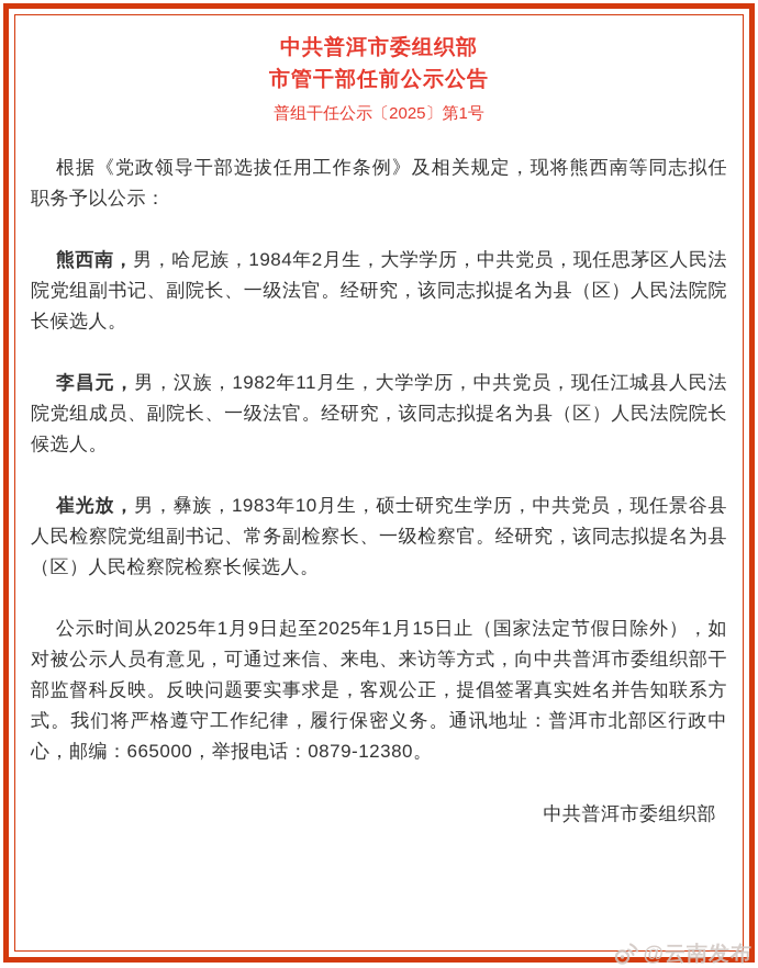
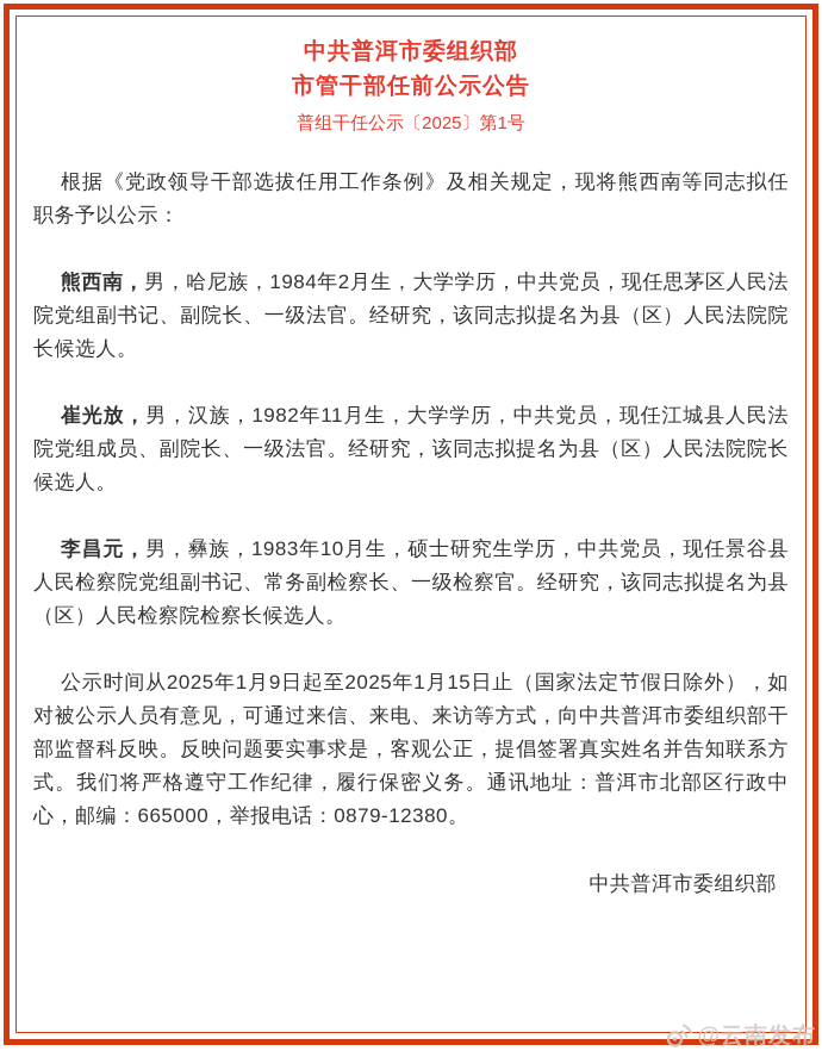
  中共普洱市委组织部
  市管干部任前公示公告
  普组干任公示〔2025〕第1号
  根据《党政领导干部选拔任用工作条例》及相关规定，现将熊西南等同志拟任职务予以公示：
  熊西南，男，哈尼族，1984年2月生，大学学历，中共党员，现任思茅区人民法院党组副书记、副院长、一级法官。经研究，该同志拟提名为县（区）人民法院院长候选人。
- 李昌元，男，汉族，1982年11月生，大学学历，中共党员，现任江城县人民法院党组成员、副院长、一级法官。经研究，该同志拟提名为县（区）人民法院院长候选人。
+ 崔光放，男，汉族，1982年11月生，大学学历，中共党员，现任江城县人民法院党组成员、副院长、一级法官。经研究，该同志拟提名为县（区）人民法院院长候选人。
- 崔光放，男，彝族，1983年10月生，硕士研究生学历，中共党员，现任景谷县人民检察院党组副书记、常务副检察长、一级检察官。经研究，该同志拟提名为县（区）人民检察院检察长候选人。
+ 李昌元，男，彝族，1983年10月生，硕士研究生学历，中共党员，现任景谷县人民检察院党组副书记、常务副检察长、一级检察官。经研究，该同志拟提名为县（区）人民检察院检察长候选人。
  公示时间从2025年1月9日起至2025年1月15日止（国家法定节假日除外），如对被公示人员有意见，可通过来信、来电、来访等方式，向中共普洱市委组织部干部监督科反映。反映问题要实事求是，客观公正，提倡签署真实姓名并告知联系方式。我们将严格遵守工作纪律，履行保密义务。通讯地址：普洱市北部区行政中心，邮编：665000，举报电话：0879-12380。
  中共普洱市委组织部
  @云南发布
